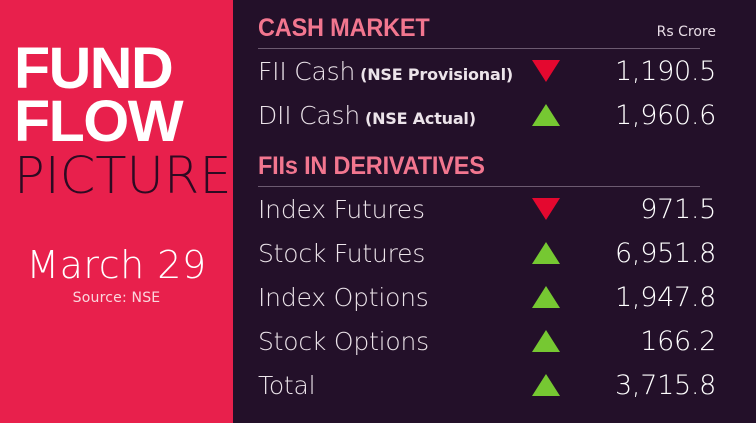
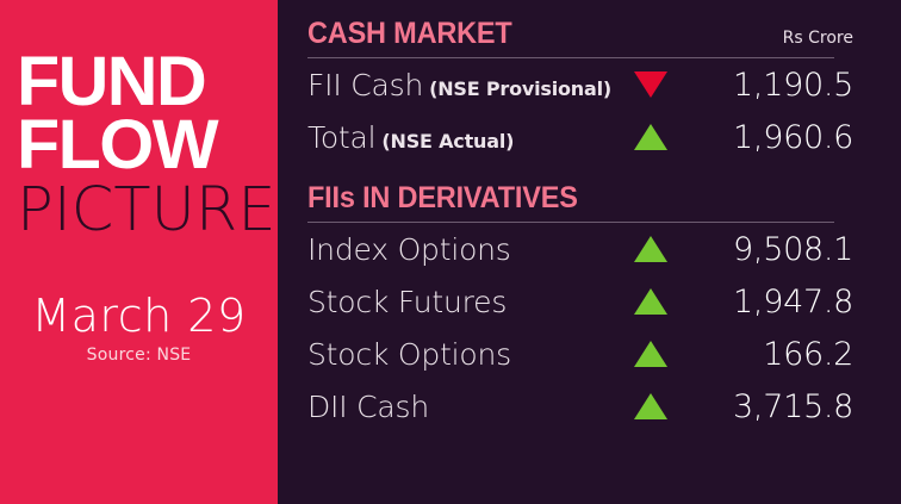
  FUND
  FLOW
  PICTURE
  March 29
  Source: NSE
  CASH MARKET
  Rs Crore
  FII Cash (NSE Provisional)
  1,190.5
- DII Cash (NSE Actual)
+ Total (NSE Actual)
  1,960.6
  FIIs IN DERIVATIVES
- Index Futures
- 971.5
- Stock Futures
+ Index Options
- 6,951.8
+ 9,508.1
- Index Options
+ Stock Futures
  1,947.8
  Stock Options
  166.2
- Total
+ DII Cash
  3,715.8
